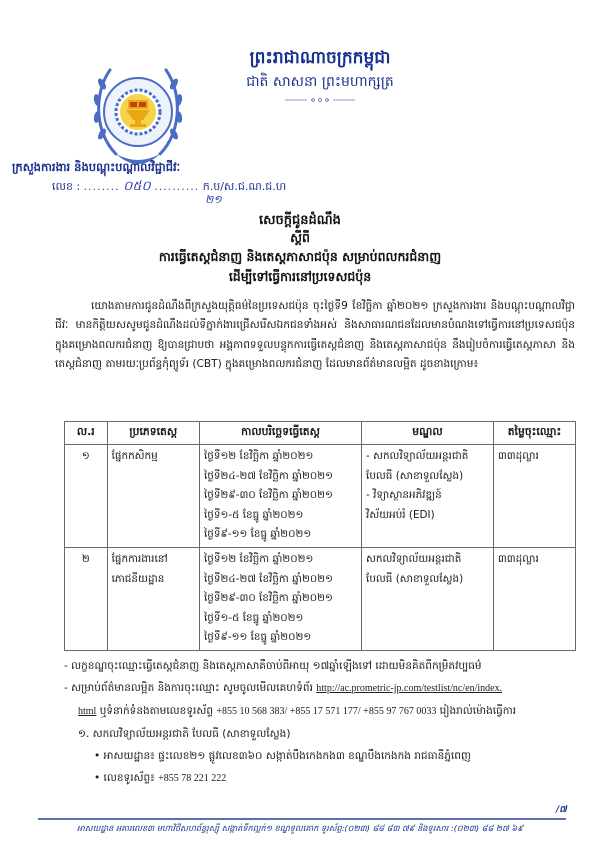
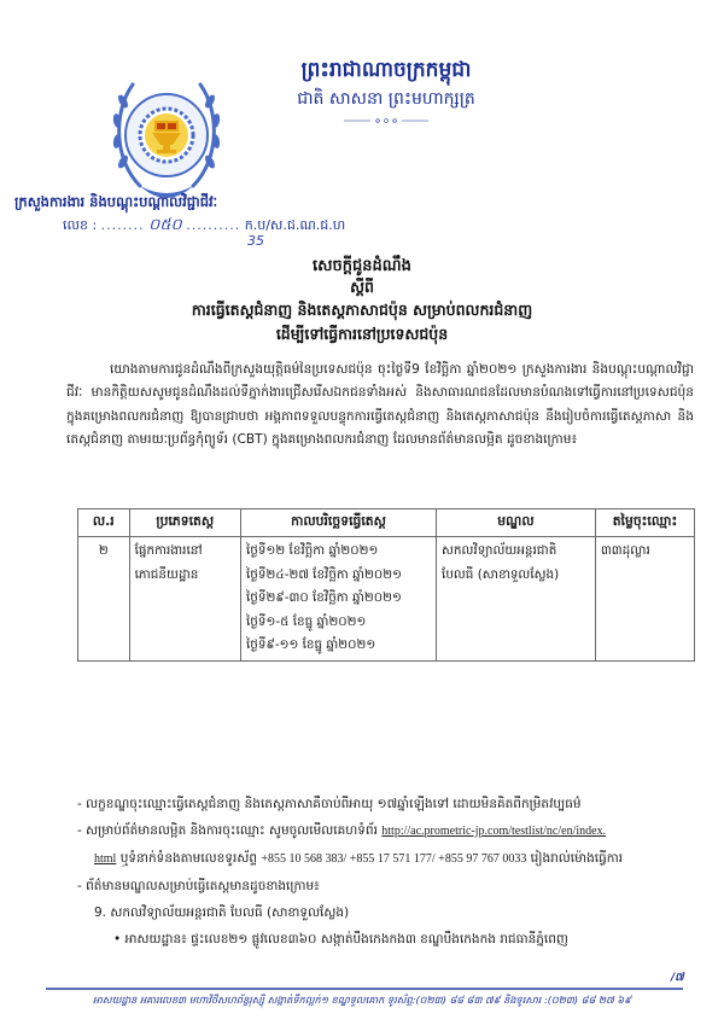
  ព្រះរាជាណាចក្រកម្ពុជា
  ជាតិ សាសនា ព្រះមហាក្សត្រ
  ក្រសួងការងារ និងបណ្តុះបណ្តាលវិជ្ជាជីវៈ
  លេខ : ........ ០៥០ .......... ក.ប/ស.ជ.ណ.ជ.ហ
- ២១
+ 35
  សេចក្តីជូនដំណឹង
  ស្តីពី
  ការធ្វើតេស្តជំនាញ និងតេស្តភាសាជប៉ុន សម្រាប់ពលករជំនាញ
  ដើម្បីទៅធ្វើការនៅប្រទេសជប៉ុន
  យោងតាមការជូនដំណឹងពីក្រសួងយុត្តិធម៌នៃប្រទេសជប៉ុន ចុះថ្ងៃទី9 ខែវិច្ឆិកា ឆ្នាំ២០២១ ក្រសួងការងារ និងបណ្តុះបណ្តាលវិជ្ជាជីវៈ មានកិត្តិយសសូមជូនដំណឹងដល់ទីភ្នាក់ងារជ្រើសរើសឯកជនទាំងអស់ និងសាធារណជនដែលមានបំណងទៅធ្វើការនៅប្រទេសជប៉ុន ក្នុងគម្រោងពលករជំនាញ ឱ្យបានជ្រាបថា អង្គភាពទទួលបន្ទុកការធ្វើតេស្តជំនាញ និងតេស្តភាសាជប៉ុន នឹងរៀបចំការធ្វើតេស្តភាសា និងតេស្តជំនាញ តាមរយៈប្រព័ន្ធកុំព្យូទ័រ (CBT) ក្នុងគម្រោងពលករជំនាញ ដែលមានព័ត៌មានលម្អិត ដូចខាងក្រោម៖
  ល.រ	ប្រភេទតេស្ត	កាលបរិច្ឆេទធ្វើតេស្ត	មណ្ឌល	តម្លៃចុះឈ្មោះ
- ១	ផ្នែកកសិកម្ម	ថ្ងៃទី១២ ខែវិច្ឆិកា ឆ្នាំ២០២១ ថ្ងៃទី២៤-២៧ ខែវិច្ឆិកា ឆ្នាំ២០២១ ថ្ងៃទី២៩-៣០ ខែវិច្ឆិកា ឆ្នាំ២០២១ ថ្ងៃទី១-៥ ខែធ្នូ ឆ្នាំ២០២១ ថ្ងៃទី៩-១១ ខែធ្នូ ឆ្នាំ២០២១	- សកលវិទ្យាល័យអន្តរជាតិ បែលធី (សាខាទួលស្លែង) - វិទ្យាស្ថានអភិវឌ្ឍន៍ វិស័យអប់រំ (EDI)	៣៣ដុល្លារ
  ២	ផ្នែកការងារនៅភោជនីយដ្ឋាន	ថ្ងៃទី១២ ខែវិច្ឆិកា ឆ្នាំ២០២១ ថ្ងៃទី២៤-២៧ ខែវិច្ឆិកា ឆ្នាំ២០២១ ថ្ងៃទី២៩-៣០ ខែវិច្ឆិកា ឆ្នាំ២០២១ ថ្ងៃទី១-៥ ខែធ្នូ ឆ្នាំ២០២១ ថ្ងៃទី៩-១១ ខែធ្នូ ឆ្នាំ២០២១	សកលវិទ្យាល័យអន្តរជាតិ បែលធី (សាខាទួលស្លែង)	៣៣ដុល្លារ
  - លក្ខខណ្ឌចុះឈ្មោះធ្វើតេស្តជំនាញ និងតេស្តភាសាគឺចាប់ពីអាយុ ១៧ឆ្នាំឡើងទៅ ដោយមិនគិតពីកម្រិតវប្បធម៌
  - សម្រាប់ព័ត៌មានលម្អិត និងការចុះឈ្មោះ សូមចូលមើលគេហទំព័រ http://ac.prometric-jp.com/testlist/nc/en/index.
  html ឬទំនាក់ទំនងតាមលេខទូរស័ព្ទ +855 10 568 383/ +855 17 571 177/ +855 97 767 0033 រៀងរាល់ម៉ោងធ្វើការ
+ - ព័ត៌មានមណ្ឌលសម្រាប់ធ្វើតេស្តមានដូចខាងក្រោម៖
- ១. សកលវិទ្យាល័យអន្តរជាតិ បែលធី (សាខាទួលស្លែង)
+ 9. សកលវិទ្យាល័យអន្តរជាតិ បែលធី (សាខាទួលស្លែង)
  • អាសយដ្ឋាន៖ ផ្ទះលេខ២១ ផ្លូវលេខ៣៦០ សង្កាត់បឹងកេងកង៣ ខណ្ឌបឹងកេងកង រាជធានីភ្នំពេញ
- • លេខទូរស័ព្ទ៖ +855 78 221 222
  /៧
  អាសយដ្ឋាន អគារលេខ៣ មហាវិថីសហព័ន្ធរុស្ស៊ី សង្កាត់ទឹកល្អក់១ ខណ្ឌទួលគោក ទូរស័ព្ទ:(០២៣) ៨៨ ៨៣ ៧៩ និងទូរសារ :(០២៣) ៨៨ ២៧ ៦៩
